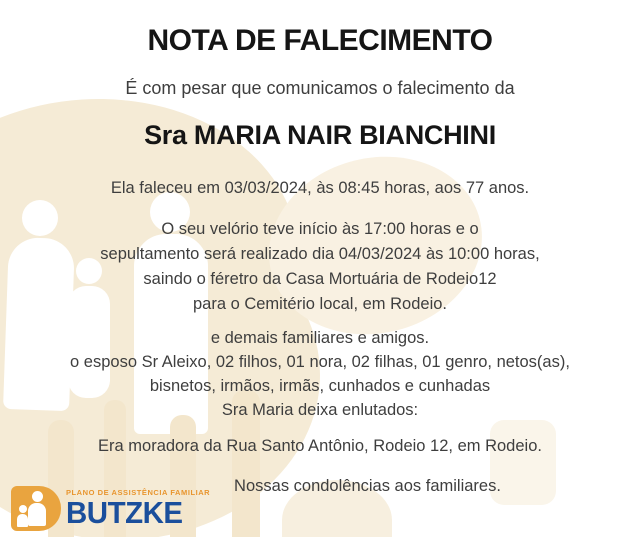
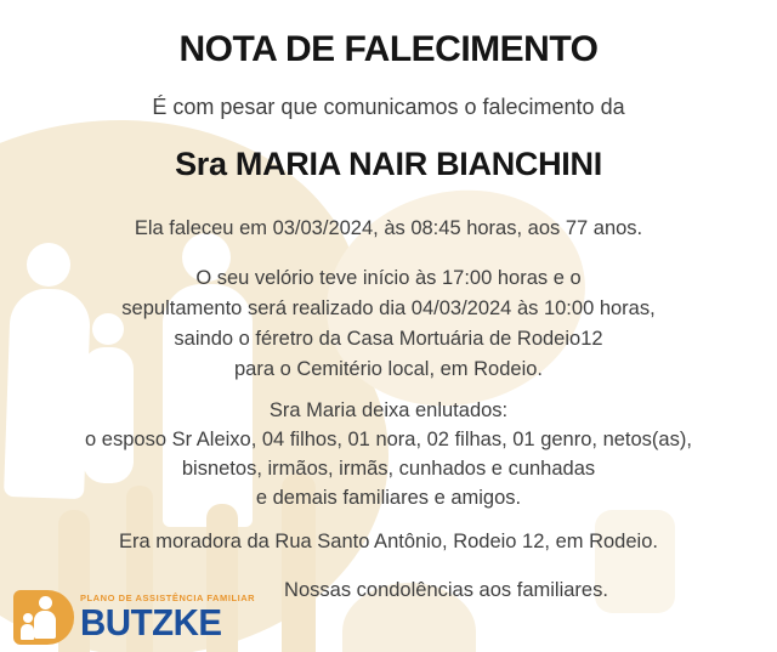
  NOTA DE FALECIMENTO
  É com pesar que comunicamos o falecimento da
  Sra MARIA NAIR BIANCHINI
  Ela faleceu em 03/03/2024, às 08:45 horas, aos 77 anos.
  O seu velório teve início às 17:00 horas e o
  sepultamento será realizado dia 04/03/2024 às 10:00 horas,
  saindo o féretro da Casa Mortuária de Rodeio12
  para o Cemitério local, em Rodeio.
- e demais familiares e amigos.
+ Sra Maria deixa enlutados:
- o esposo Sr Aleixo, 02 filhos, 01 nora, 02 filhas, 01 genro, netos(as),
+ o esposo Sr Aleixo, 04 filhos, 01 nora, 02 filhas, 01 genro, netos(as),
  bisnetos, irmãos, irmãs, cunhados e cunhadas
- Sra Maria deixa enlutados:
+ e demais familiares e amigos.
  Era moradora da Rua Santo Antônio, Rodeio 12, em Rodeio.
  Nossas condolências aos familiares.
  PLANO DE ASSISTÊNCIA FAMILIAR
  BUTZKE
